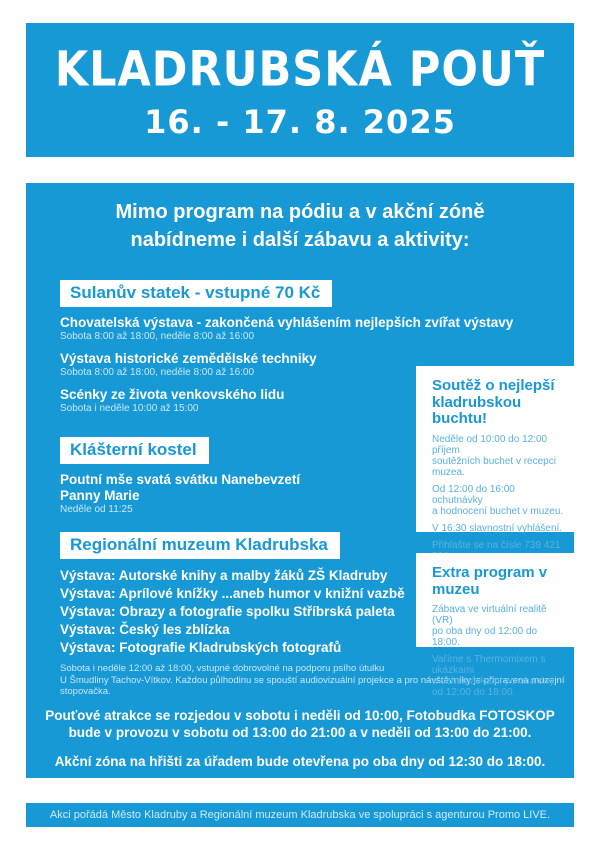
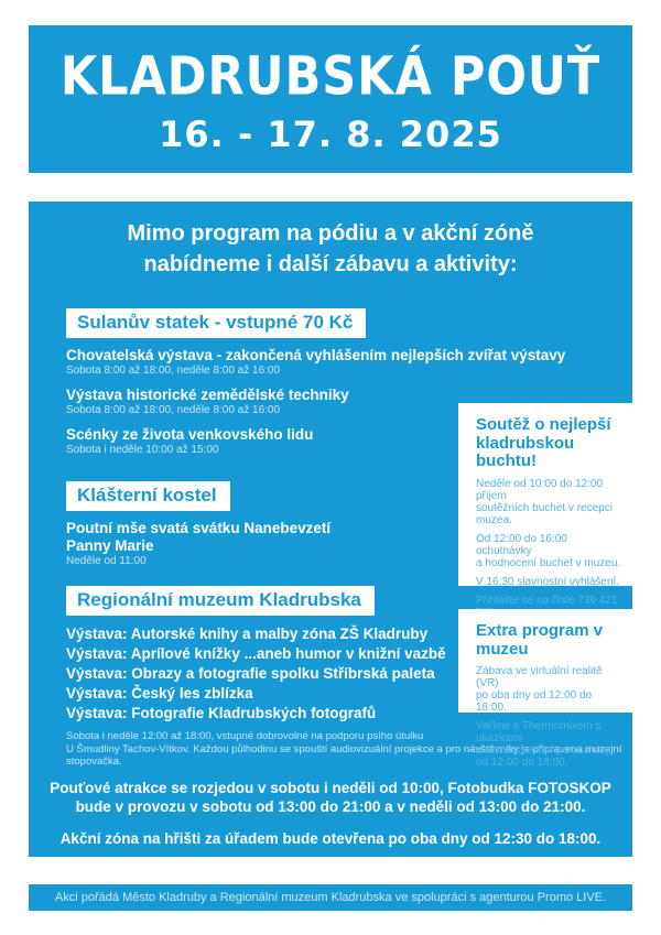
  KLADRUBSKÁ POUŤ
  16. - 17. 8. 2025
  Mimo program na pódiu a v akční zóně
  nabídneme i další zábavu a aktivity:
  Sulanův statek - vstupné 70 Kč
  Chovatelská výstava - zakončená vyhlášením nejlepších zvířat výstavy
  Sobota 8:00 až 18:00, neděle 8:00 až 16:00
  Výstava historické zemědělské techniky
  Sobota 8:00 až 18:00, neděle 8:00 až 16:00
  Scénky ze života venkovského lidu
  Sobota i neděle 10:00 až 15:00
  Klášterní kostel
  Poutní mše svatá svátku Nanebevzetí
  Panny Marie
- Neděle od 11:25
+ Neděle od 11:00
  Regionální muzeum Kladrubska
- Výstava: Autorské knihy a malby žáků ZŠ Kladruby
+ Výstava: Autorské knihy a malby zóna ZŠ Kladruby
  Výstava: Aprílové knížky ...aneb humor v knižní vazbě
  Výstava: Obrazy a fotografie spolku Stříbrská paleta
  Výstava: Český les zblízka
  Výstava: Fotografie Kladrubských fotografů
  Sobota i neděle 12:00 až 18:00, vstupné dobrovolné na podporu psího útulku
  U Šmudliny Tachov-Vítkov. Každou půlhodinu se spouští audiovizuální projekce a pro návštěvníky je připravena muzejní stopovačka.
  Pouťové atrakce se rozjedou v sobotu i neděli od 10:00, Fotobudka FOTOSKOP
  bude v provozu v sobotu od 13:00 do 21:00 a v neděli od 13:00 do 21:00.
  Akční zóna na hřišti za úřadem bude otevřena po oba dny od 12:30 do 18:00.
  Soutěž o nejlepší
  kladrubskou buchtu!
  Neděle od 10:00 do 12:00 příjem
  soutěžních buchet v recepci muzea.
  Od 12:00 do 16:00 ochutnávky
  a hodnocení buchet v muzeu.
  V 16:30 slavnostní vyhlášení.
  Přihlašte se na čísle 739 421
  Extra program v muzeu
  Zábava ve virtuální realitě (VR)
  po oba dny od 12:00 do 18:00.
  Vaříme s Thermomixem s ukázkami
  a ochutnávkami po oba dny
  od 12:00 do 18:00.
  Akci pořádá Město Kladruby a Regionální muzeum Kladrubska ve spolupráci s agenturou Promo LIVE.
